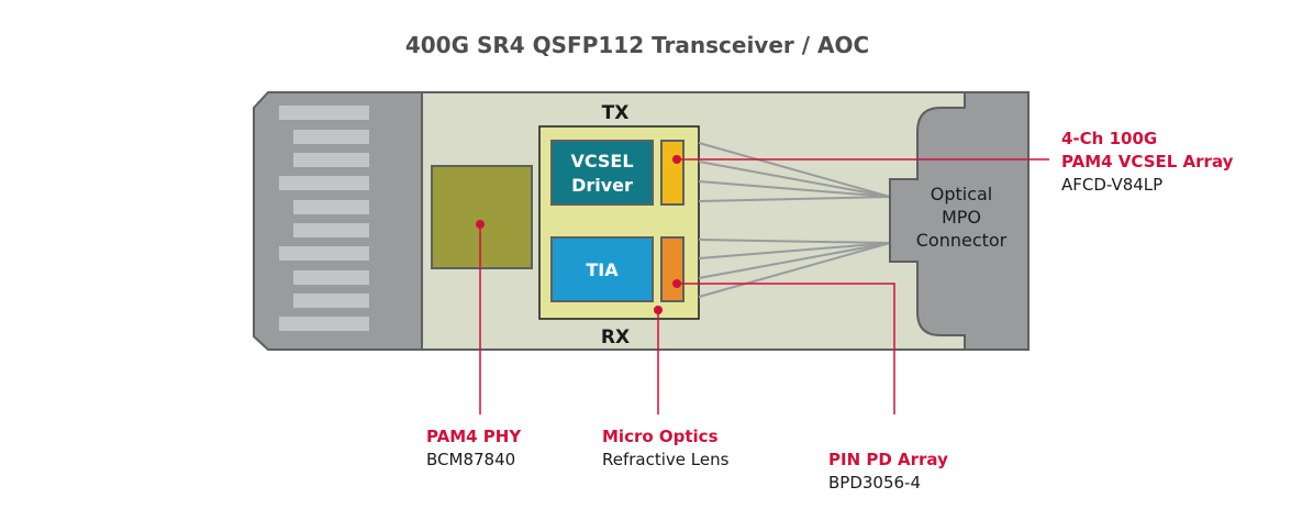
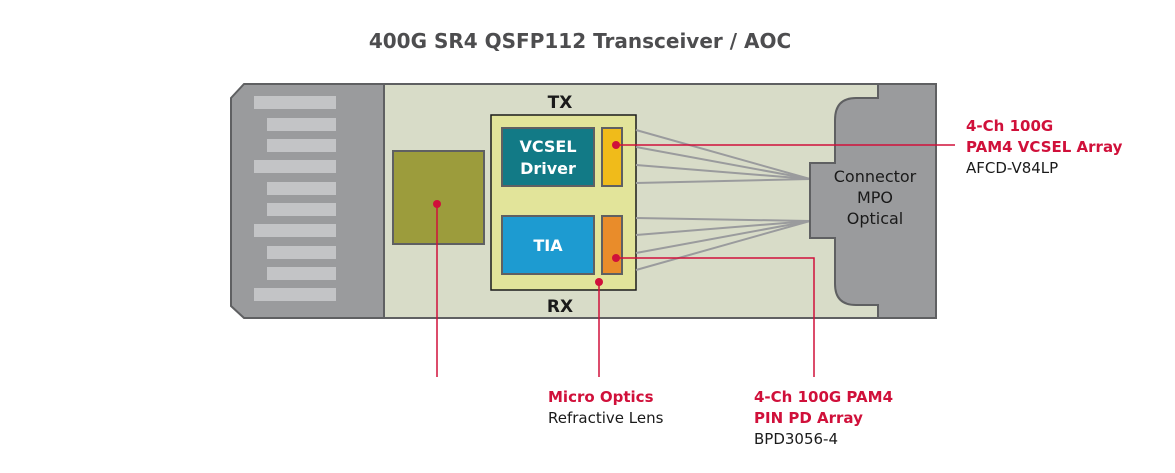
  400G SR4 QSFP112 Transceiver / AOC
  TX
  RX
  VCSEL
  Driver
  TIA
- Optical
+ Connector
  MPO
- Connector
+ Optical
  4-Ch 100G
  PAM4 VCSEL Array
  AFCD-V84LP
- PAM4 PHY
- BCM87840
  Micro Optics
  Refractive Lens
+ 4-Ch 100G PAM4
  PIN PD Array
  BPD3056-4
